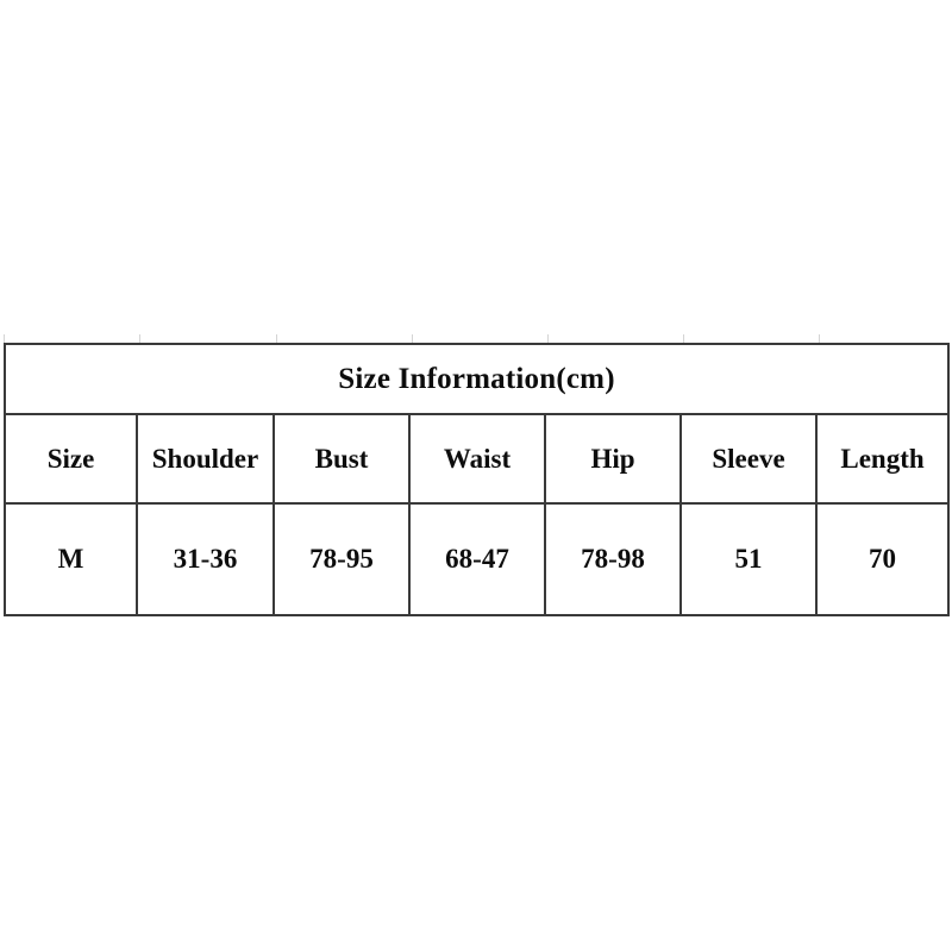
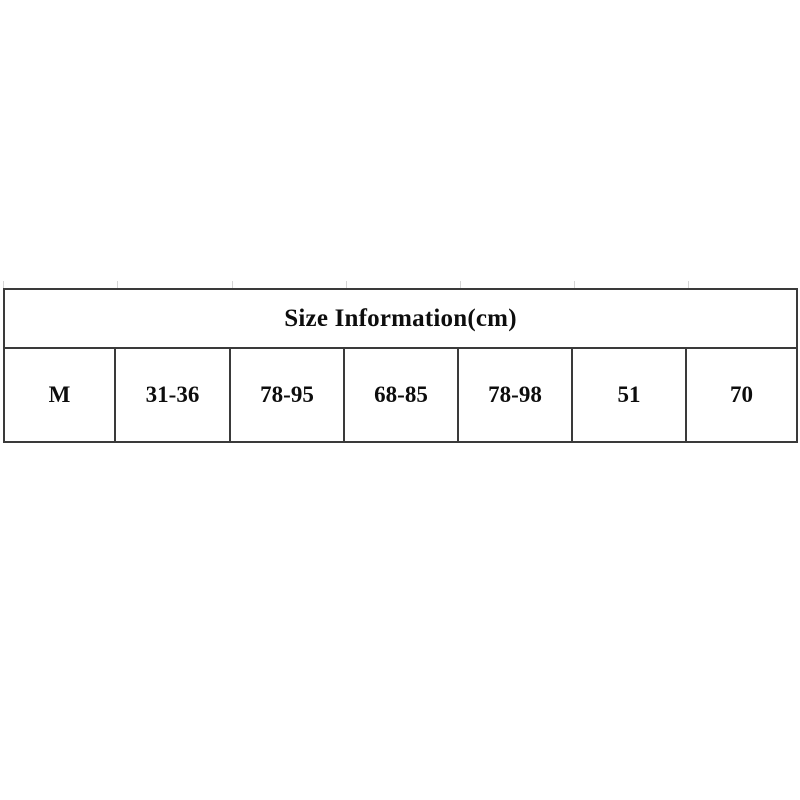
  Size Information(cm)
- Size	Shoulder	Bust	Waist	Hip	Sleeve	Length
- M	31-36	78-95	68-47	78-98	51	70
+ M	31-36	78-95	68-85	78-98	51	70
